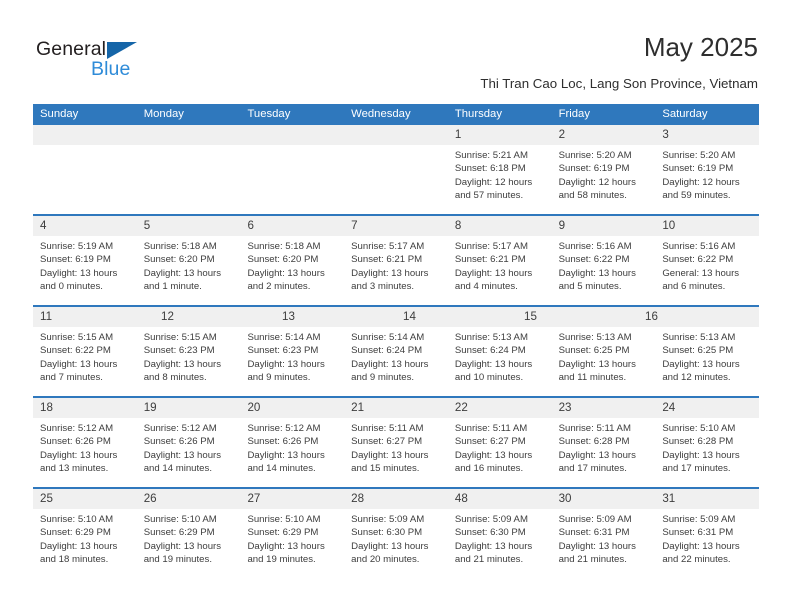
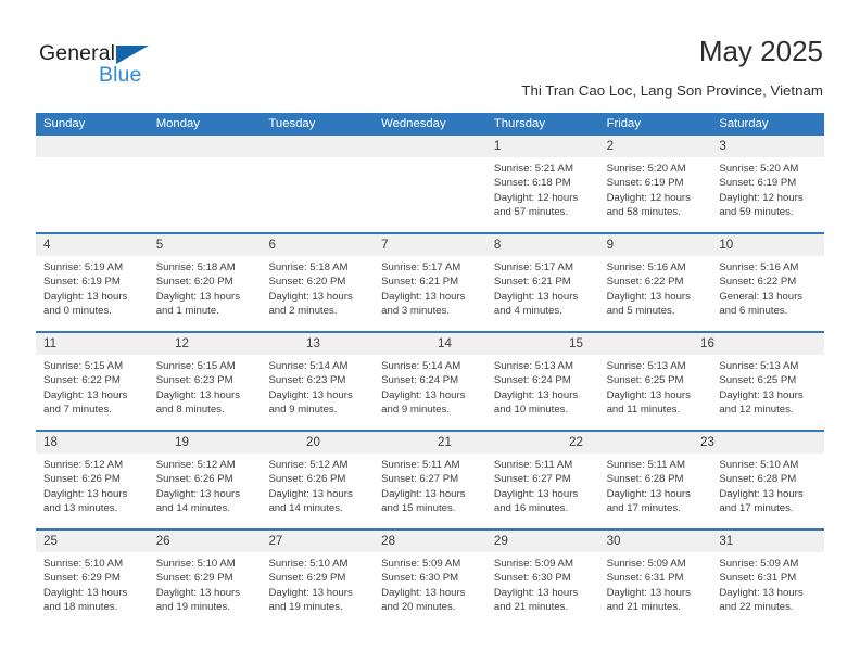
  General
  Blue
  May 2025
  Thi Tran Cao Loc, Lang Son Province, Vietnam
  Sunday
  Monday
  Tuesday
  Wednesday
  Thursday
  Friday
  Saturday
  1
  2
  3
  Sunrise: 5:21 AM
  Sunset: 6:18 PM
  Daylight: 12 hours and 57 minutes.
  Sunrise: 5:20 AM
  Sunset: 6:19 PM
  Daylight: 12 hours and 58 minutes.
  Sunrise: 5:20 AM
  Sunset: 6:19 PM
  Daylight: 12 hours and 59 minutes.
  4
  5
  6
  7
  8
  9
  10
  Sunrise: 5:19 AM
  Sunset: 6:19 PM
  Daylight: 13 hours and 0 minutes.
  Sunrise: 5:18 AM
  Sunset: 6:20 PM
  Daylight: 13 hours and 1 minute.
  Sunrise: 5:18 AM
  Sunset: 6:20 PM
  Daylight: 13 hours and 2 minutes.
  Sunrise: 5:17 AM
  Sunset: 6:21 PM
  Daylight: 13 hours and 3 minutes.
  Sunrise: 5:17 AM
  Sunset: 6:21 PM
  Daylight: 13 hours and 4 minutes.
  Sunrise: 5:16 AM
  Sunset: 6:22 PM
  Daylight: 13 hours and 5 minutes.
  Sunrise: 5:16 AM
  Sunset: 6:22 PM
  General: 13 hours and 6 minutes.
  11
  12
  13
  14
  15
  16
  Sunrise: 5:15 AM
  Sunset: 6:22 PM
  Daylight: 13 hours and 7 minutes.
  Sunrise: 5:15 AM
  Sunset: 6:23 PM
  Daylight: 13 hours and 8 minutes.
  Sunrise: 5:14 AM
  Sunset: 6:23 PM
  Daylight: 13 hours and 9 minutes.
  Sunrise: 5:14 AM
  Sunset: 6:24 PM
  Daylight: 13 hours and 9 minutes.
  Sunrise: 5:13 AM
  Sunset: 6:24 PM
  Daylight: 13 hours and 10 minutes.
  Sunrise: 5:13 AM
  Sunset: 6:25 PM
  Daylight: 13 hours and 11 minutes.
  Sunrise: 5:13 AM
  Sunset: 6:25 PM
  Daylight: 13 hours and 12 minutes.
  18
  19
  20
  21
  22
  23
- 24
  Sunrise: 5:12 AM
  Sunset: 6:26 PM
  Daylight: 13 hours and 13 minutes.
  Sunrise: 5:12 AM
  Sunset: 6:26 PM
  Daylight: 13 hours and 14 minutes.
  Sunrise: 5:12 AM
  Sunset: 6:26 PM
  Daylight: 13 hours and 14 minutes.
  Sunrise: 5:11 AM
  Sunset: 6:27 PM
  Daylight: 13 hours and 15 minutes.
  Sunrise: 5:11 AM
  Sunset: 6:27 PM
  Daylight: 13 hours and 16 minutes.
  Sunrise: 5:11 AM
  Sunset: 6:28 PM
  Daylight: 13 hours and 17 minutes.
  Sunrise: 5:10 AM
  Sunset: 6:28 PM
  Daylight: 13 hours and 17 minutes.
  25
  26
  27
  28
- 48
+ 29
  30
  31
  Sunrise: 5:10 AM
  Sunset: 6:29 PM
  Daylight: 13 hours and 18 minutes.
  Sunrise: 5:10 AM
  Sunset: 6:29 PM
  Daylight: 13 hours and 19 minutes.
  Sunrise: 5:10 AM
  Sunset: 6:29 PM
  Daylight: 13 hours and 19 minutes.
  Sunrise: 5:09 AM
  Sunset: 6:30 PM
  Daylight: 13 hours and 20 minutes.
  Sunrise: 5:09 AM
  Sunset: 6:30 PM
  Daylight: 13 hours and 21 minutes.
  Sunrise: 5:09 AM
  Sunset: 6:31 PM
  Daylight: 13 hours and 21 minutes.
  Sunrise: 5:09 AM
  Sunset: 6:31 PM
  Daylight: 13 hours and 22 minutes.
